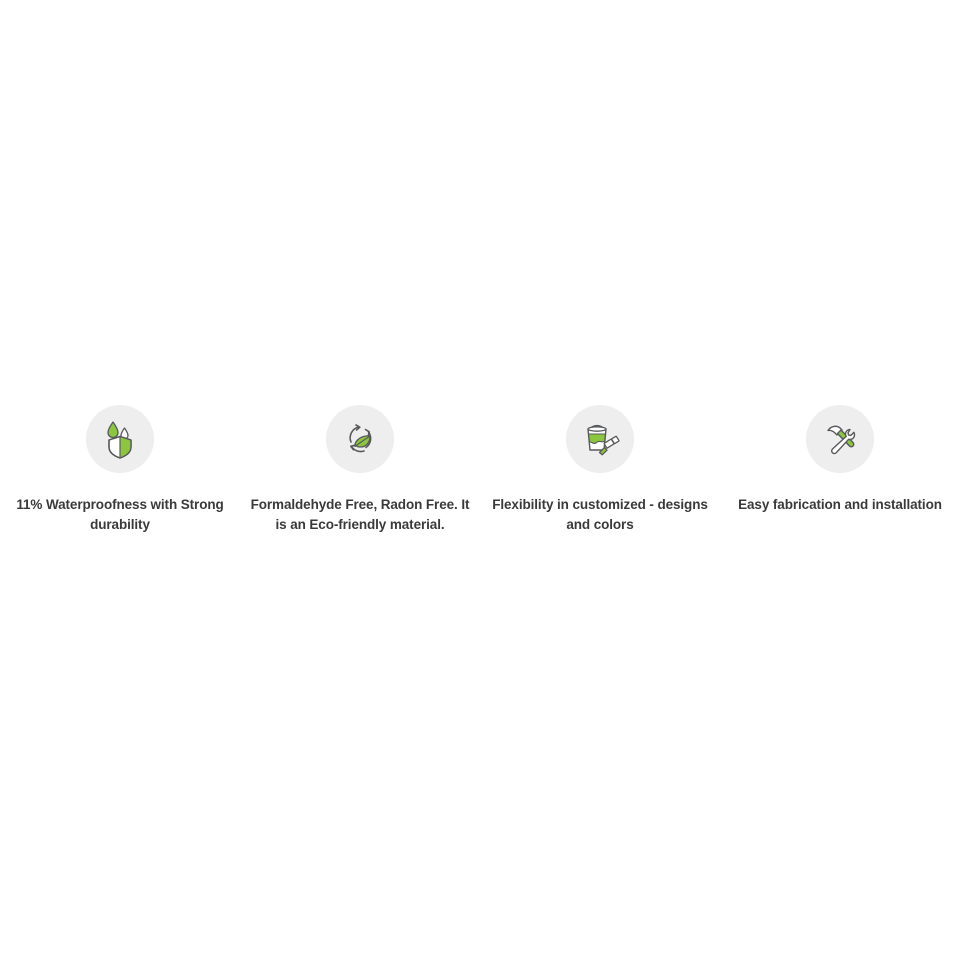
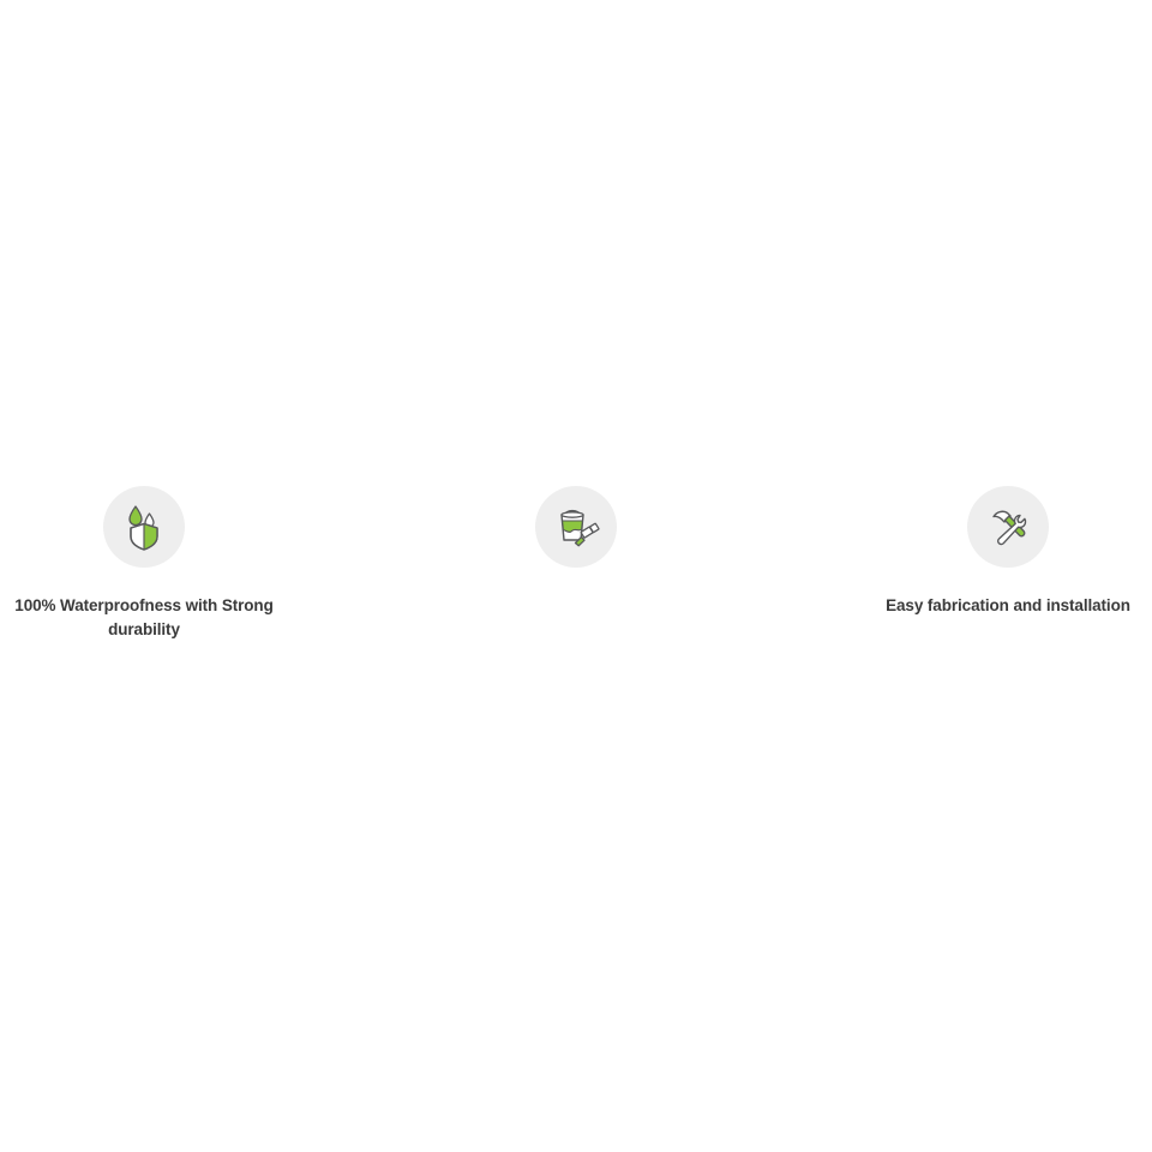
- 11% Waterproofness with Strong durability
+ 100% Waterproofness with Strong durability
- Formaldehyde Free, Radon Free. It is an Eco-friendly material.
- Flexibility in customized - designs and colors
  Easy fabrication and installation
